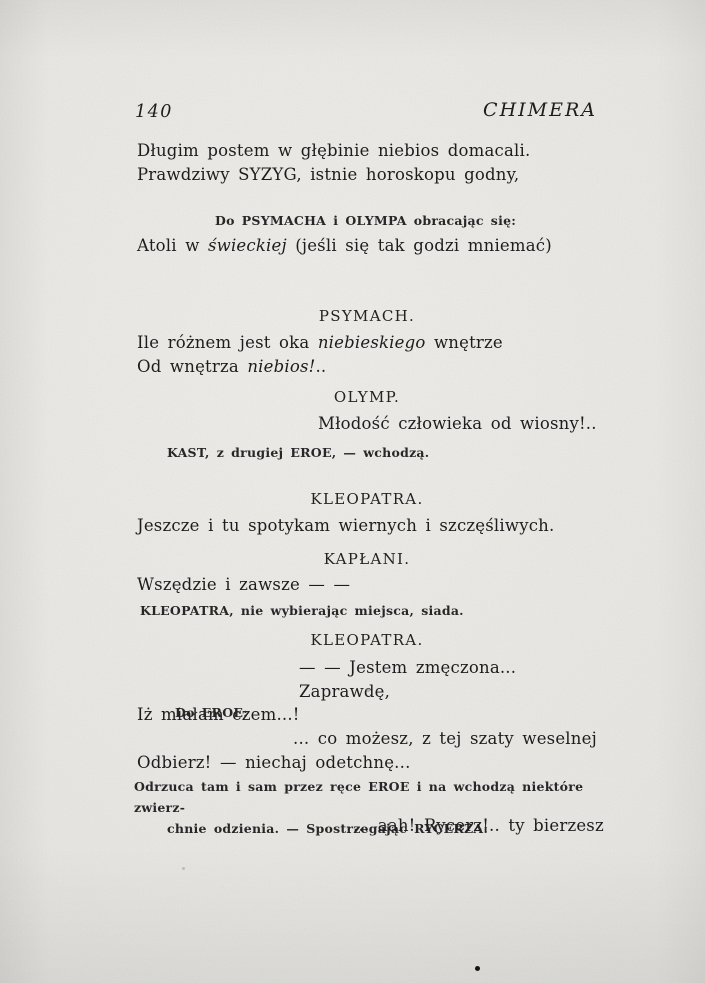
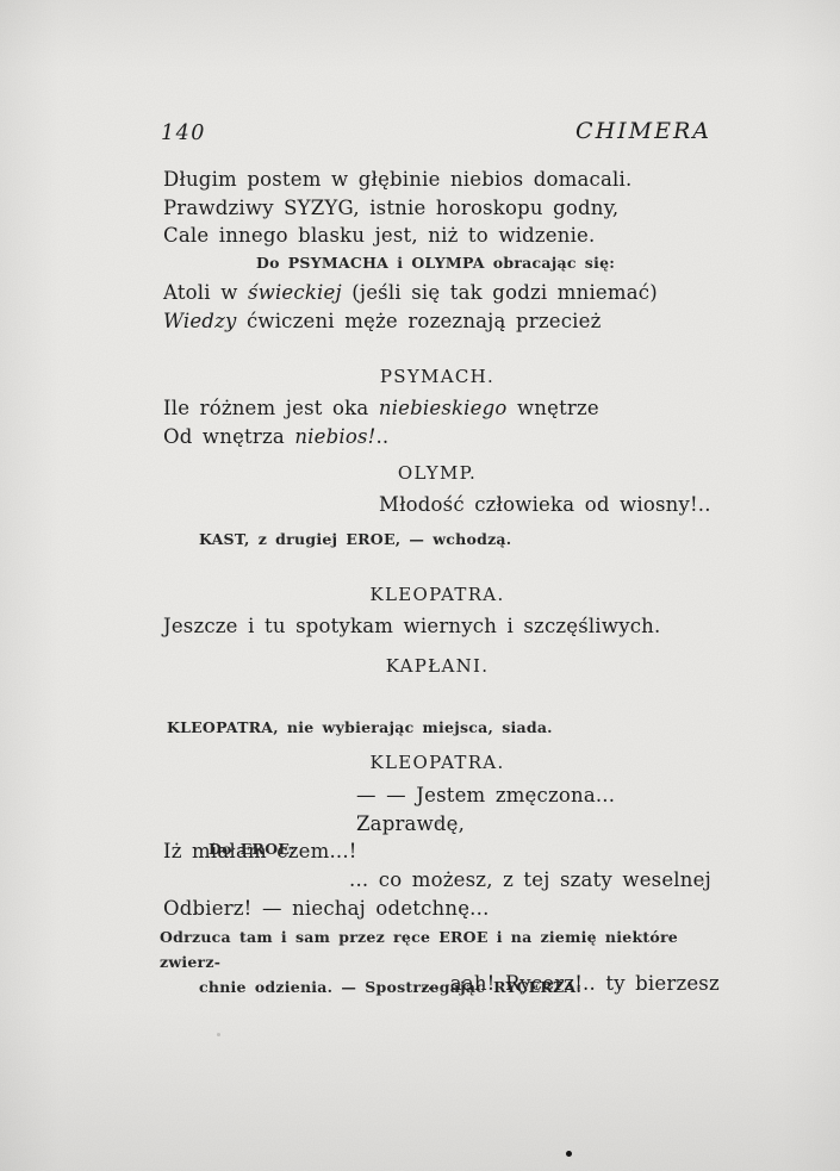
  140
  CHIMERA
  Długim postem w głębinie niebios domacali.
  Prawdziwy SYZYG, istnie horoskopu godny,
+ Cale innego blasku jest, niż to widzenie.
  Do PSYMACHA i OLYMPA obracając się:
  Atoli w świeckiej (jeśli się tak godzi mniemać)
+ Wiedzy ćwiczeni męże rozeznają przecież
  PSYMACH.
  Ile różnem jest oka niebieskiego wnętrze
  Od wnętrza niebios!..
  OLYMP.
  Młodość człowieka od wiosny!..
  KAST, z drugiej EROE, — wchodzą.
  KLEOPATRA.
  Jeszcze i tu spotykam wiernych i szczęśliwych.
  KAPŁANI.
- Wszędzie i zawsze — —
  KLEOPATRA, nie wybierając miejsca, siada.
  KLEOPATRA.
  — — Jestem zmęczona... Zaprawdę,
  Iż miałam czem...!
  Do EROE:
  ... co możesz, z tej szaty weselnej
  Odbierz! — niechaj odetchnę...
- Odrzuca tam i sam przez ręce EROE i na wchodzą niektóre zwierz-
+ Odrzuca tam i sam przez ręce EROE i na ziemię niektóre zwierz-
  chnie odzienia. — Spostrzegając RYCERZA:
  ... aah! Rycerz!.. ty bierzesz
